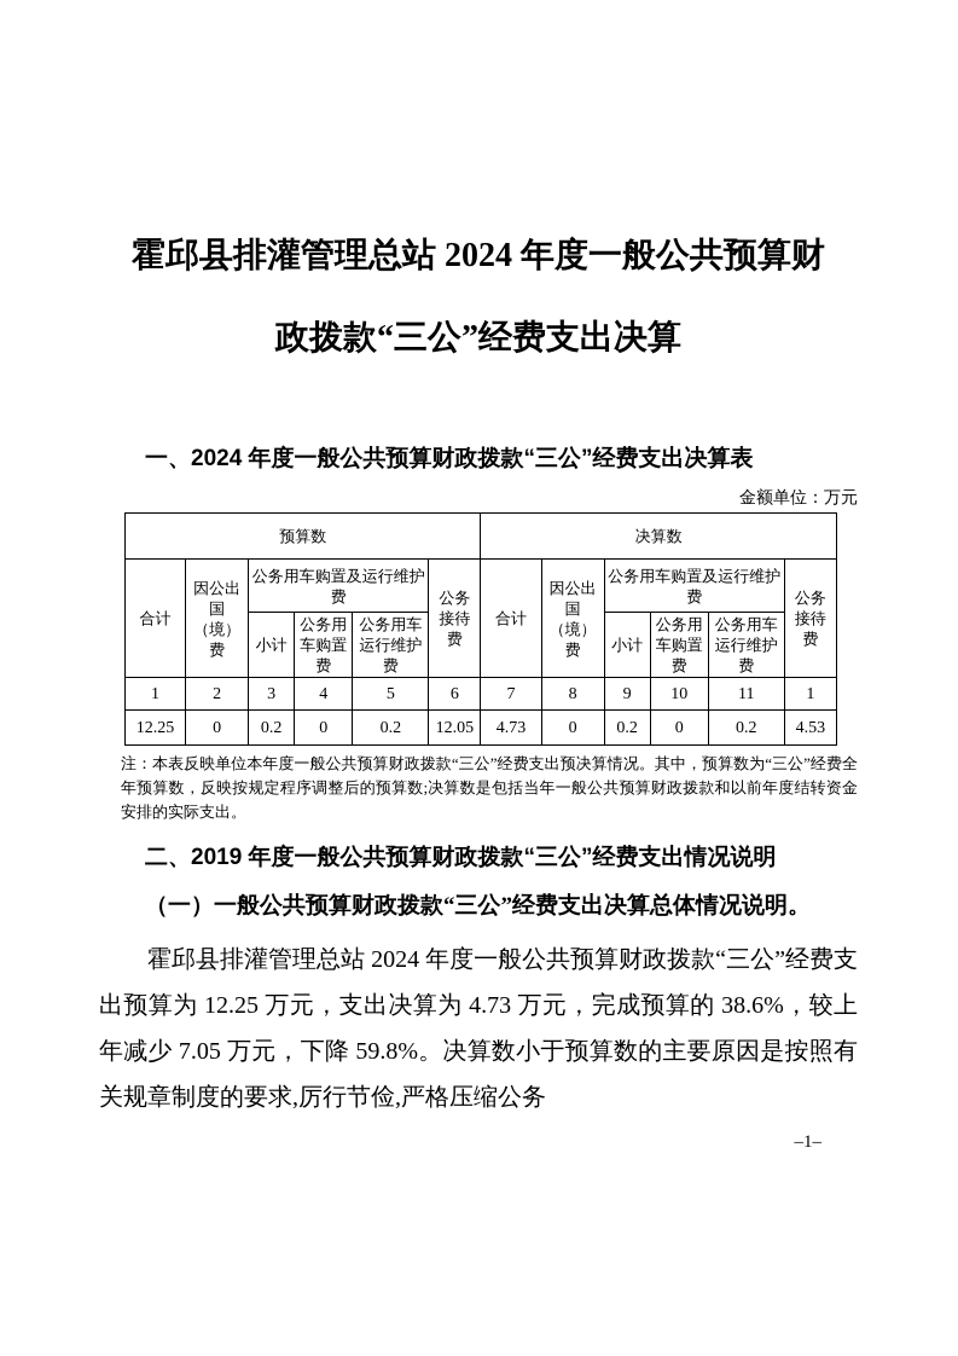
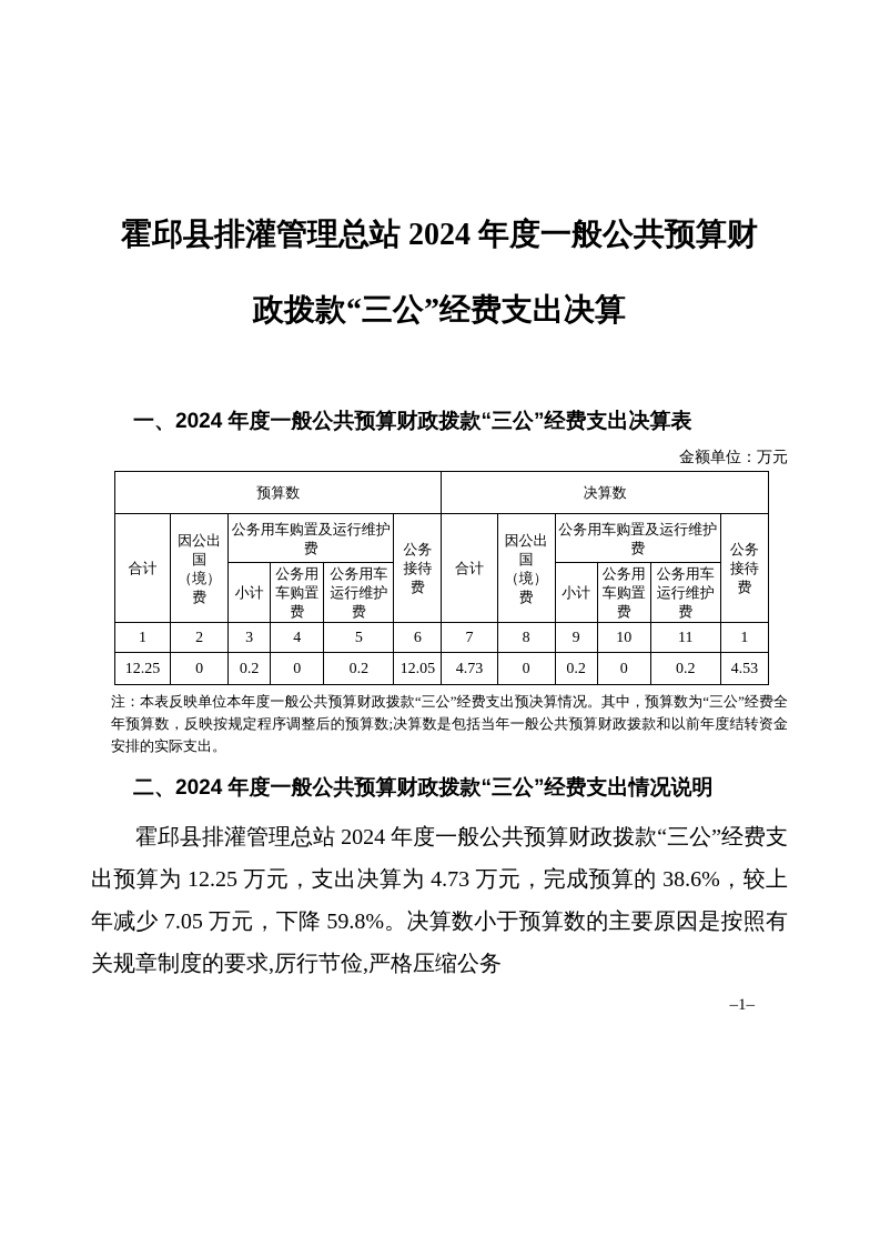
  霍邱县排灌管理总站 2024 年度一般公共预算财
  政拨款“三公”经费支出决算
  一、2024 年度一般公共预算财政拨款“三公”经费支出决算表
  金额单位：万元
  预算数	决算数
  合计	因公出国（境）费	公务用车购置及运行维护费	公务接待费	合计	因公出国（境）费	公务用车购置及运行维护费	公务接待费
  小计	公务用车购置费	公务用车运行维护费	小计	公务用车购置费	公务用车运行维护费
  1	2	3	4	5	6	7	8	9	10	11	1
  12.25	0	0.2	0	0.2	12.05	4.73	0	0.2	0	0.2	4.53
  注：本表反映单位本年度一般公共预算财政拨款“三公”经费支出预决算情况。其中，预算数为“三公”经费全年预算数，反映按规定程序调整后的预算数;决算数是包括当年一般公共预算财政拨款和以前年度结转资金安排的实际支出。
- 二、2019 年度一般公共预算财政拨款“三公”经费支出情况说明
+ 二、2024 年度一般公共预算财政拨款“三公”经费支出情况说明
- （一）一般公共预算财政拨款“三公”经费支出决算总体情况说明。
  霍邱县排灌管理总站 2024 年度一般公共预算财政拨款“三公”经费支出预算为 12.25 万元，支出决算为 4.73 万元，完成预算的 38.6%，较上年减少 7.05 万元，下降 59.8%。决算数小于预算数的主要原因是按照有关规章制度的要求,厉行节俭,严格压缩公务
  –1–
